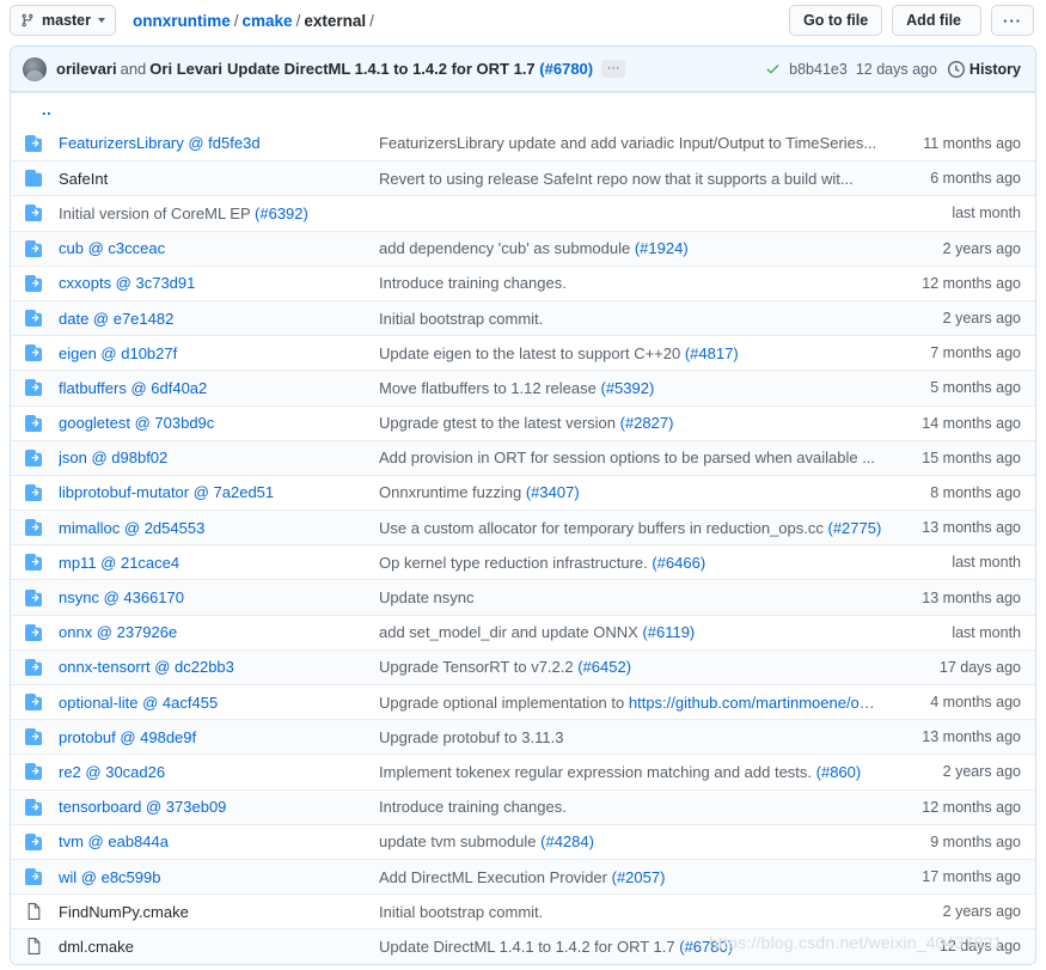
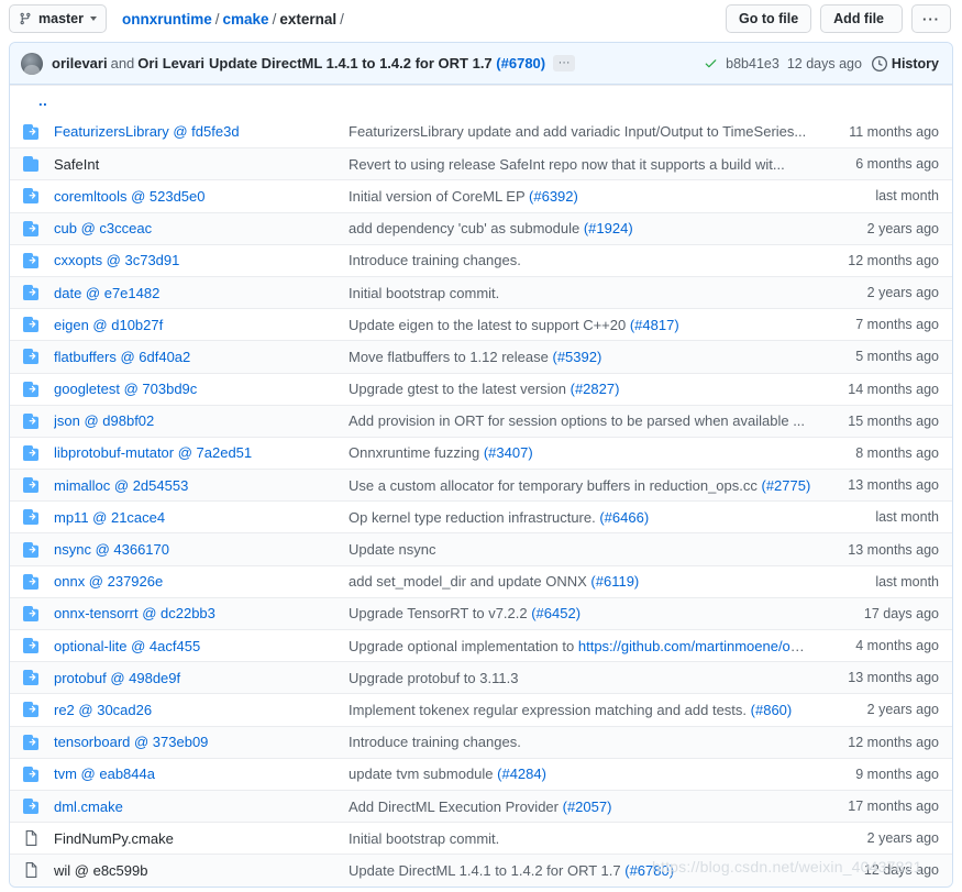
  master
  onnxruntime / cmake / external /
  Go to file
  Add file
  ···
  orilevari
  and
  Ori Levari
  Update DirectML 1.4.1 to 1.4.2 for ORT 1.7 (#6780)
  ···
  b8b41e3
  12 days ago
  History
  ..
  FeaturizersLibrary @ fd5fe3d
  FeaturizersLibrary update and add variadic Input/Output to TimeSeries...
  11 months ago
  SafeInt
  Revert to using release SafeInt repo now that it supports a build wit...
  6 months ago
+ coremltools @ 523d5e0
  Initial version of CoreML EP (#6392)
  last month
  cub @ c3cceac
  add dependency 'cub' as submodule (#1924)
  2 years ago
  cxxopts @ 3c73d91
  Introduce training changes.
  12 months ago
  date @ e7e1482
  Initial bootstrap commit.
  2 years ago
  eigen @ d10b27f
  Update eigen to the latest to support C++20 (#4817)
  7 months ago
  flatbuffers @ 6df40a2
  Move flatbuffers to 1.12 release (#5392)
  5 months ago
  googletest @ 703bd9c
  Upgrade gtest to the latest version (#2827)
  14 months ago
  json @ d98bf02
  Add provision in ORT for session options to be parsed when available ...
  15 months ago
  libprotobuf-mutator @ 7a2ed51
  Onnxruntime fuzzing (#3407)
  8 months ago
  mimalloc @ 2d54553
  Use a custom allocator for temporary buffers in reduction_ops.cc (#2775)
  13 months ago
  mp11 @ 21cace4
  Op kernel type reduction infrastructure. (#6466)
  last month
  nsync @ 4366170
  Update nsync
  13 months ago
  onnx @ 237926e
  add set_model_dir and update ONNX (#6119)
  last month
  onnx-tensorrt @ dc22bb3
  Upgrade TensorRT to v7.2.2 (#6452)
  17 days ago
  optional-lite @ 4acf455
  Upgrade optional implementation to https://github.com/martinmoene/opt...
  4 months ago
  protobuf @ 498de9f
  Upgrade protobuf to 3.11.3
  13 months ago
  re2 @ 30cad26
  Implement tokenex regular expression matching and add tests. (#860)
  2 years ago
  tensorboard @ 373eb09
  Introduce training changes.
  12 months ago
  tvm @ eab844a
  update tvm submodule (#4284)
  9 months ago
- wil @ e8c599b
+ dml.cmake
  Add DirectML Execution Provider (#2057)
  17 months ago
  FindNumPy.cmake
  Initial bootstrap commit.
  2 years ago
- dml.cmake
+ wil @ e8c599b
  Update DirectML 1.4.1 to 1.4.2 for ORT 1.7 (#6780)
  12 days ago
  https://blog.csdn.net/weixin_40437821
